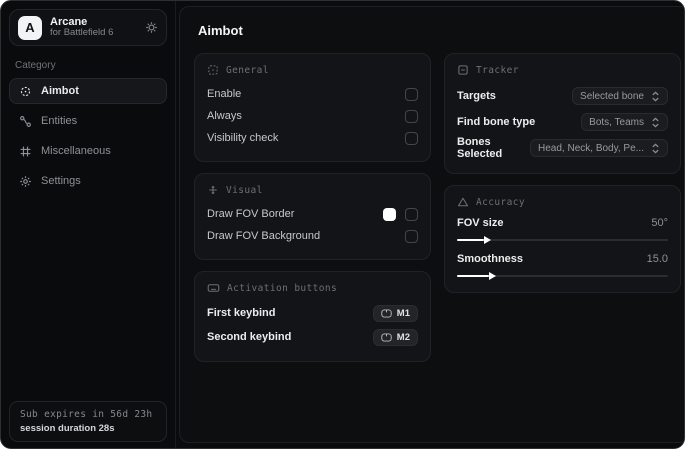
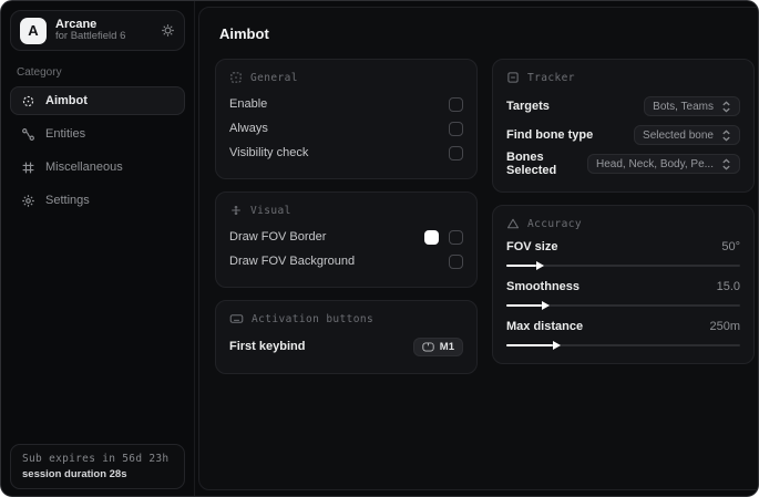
  A
  Arcane
  for Battlefield 6
  Category
  Aimbot
  Entities
  Miscellaneous
  Settings
  Sub expires in 56d 23h
  session duration 28s
  Aimbot
  General
  Enable
  Always
  Visibility check
  Visual
  Draw FOV Border
  Draw FOV Background
  Activation buttons
  First keybind
  M1
- Second keybind
- M2
  Tracker
  Targets
- Selected bone
+ Bots, Teams
  Find bone type
- Bots, Teams
+ Selected bone
  Bones Selected
  Head, Neck, Body, Pe...
  Accuracy
  FOV size
  50°
  Smoothness
  15.0
+ Max distance
+ 250m
